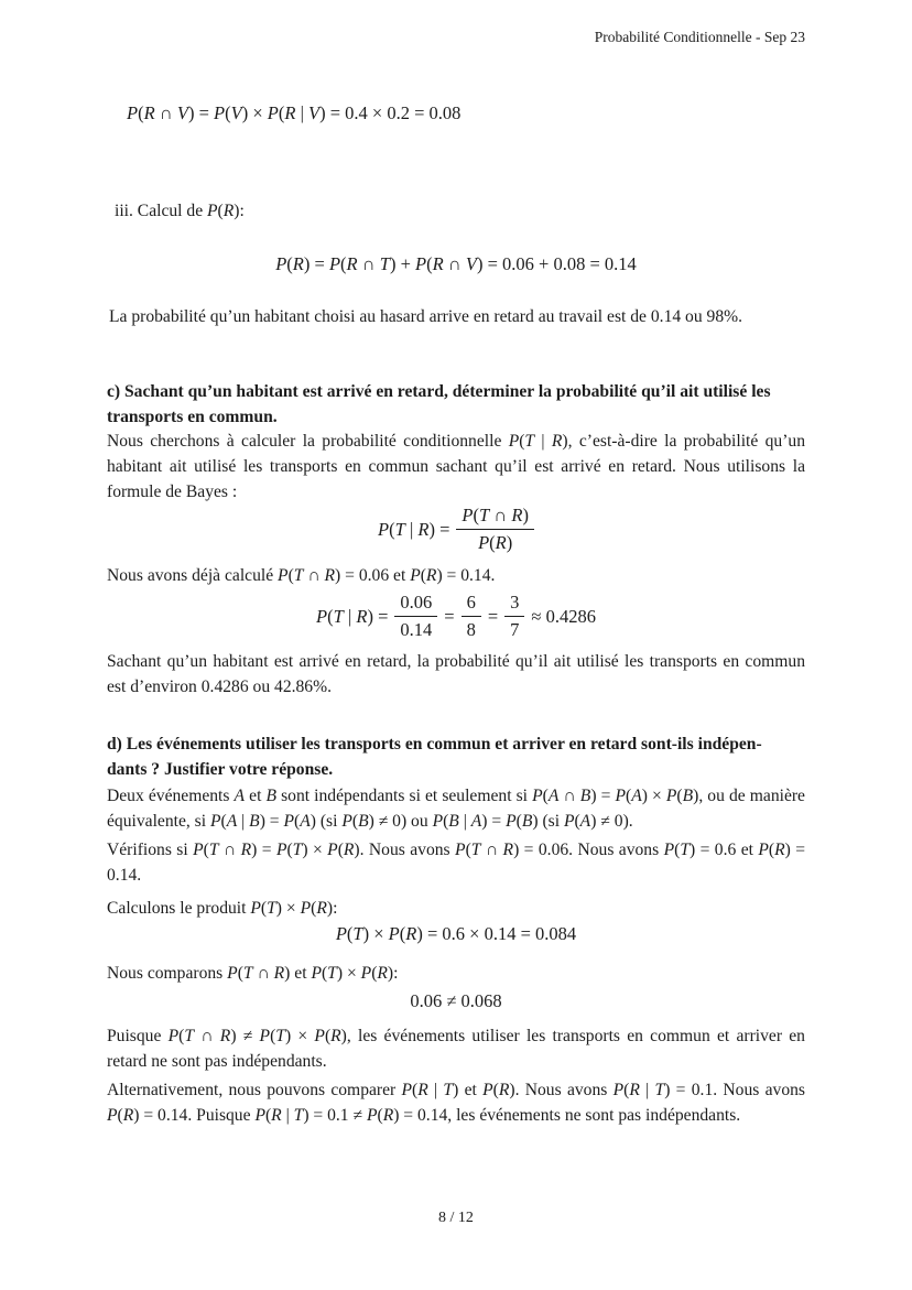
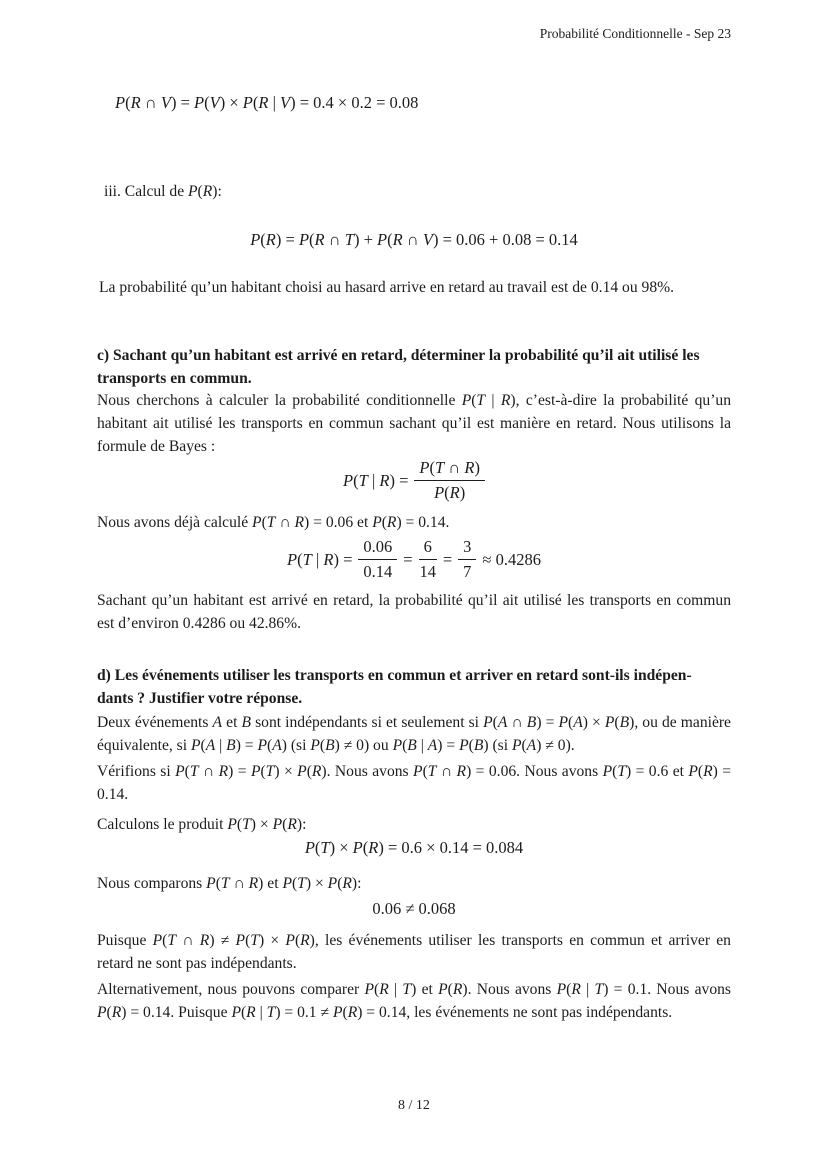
  Probabilité Conditionnelle - Sep 23
  P(R ∩ V) = P(V) × P(R | V) = 0.4 × 0.2 = 0.08
  iii. Calcul de P(R):
  P(R) = P(R ∩ T) + P(R ∩ V) = 0.06 + 0.08 = 0.14
  La probabilité qu’un habitant choisi au hasard arrive en retard au travail est de 0.14 ou 98%.
  c) Sachant qu’un habitant est arrivé en retard, déterminer la probabilité qu’il ait utilisé les
  transports en commun.
- Nous cherchons à calculer la probabilité conditionnelle P(T | R), c’est-à-dire la probabilité qu’un habitant ait utilisé les transports en commun sachant qu’il est arrivé en retard. Nous utilisons la formule de Bayes :
+ Nous cherchons à calculer la probabilité conditionnelle P(T | R), c’est-à-dire la probabilité qu’un habitant ait utilisé les transports en commun sachant qu’il est manière en retard. Nous utilisons la formule de Bayes :
  P(T | R) =
  P(T ∩ R)
  P(R)
  Nous avons déjà calculé P(T ∩ R) = 0.06 et P(R) = 0.14.
  P(T | R) =
  0.06
  0.14
  =
  6
- 8
+ 14
  =
  3
  7
  ≈ 0.4286
  Sachant qu’un habitant est arrivé en retard, la probabilité qu’il ait utilisé les transports en commun est d’environ 0.4286 ou 42.86%.
  d) Les événements utiliser les transports en commun et arriver en retard sont-ils indépen-
  dants ? Justifier votre réponse.
  Deux événements A et B sont indépendants si et seulement si P(A ∩ B) = P(A) × P(B), ou de manière équivalente, si P(A | B) = P(A) (si P(B) ≠ 0) ou P(B | A) = P(B) (si P(A) ≠ 0).
  Vérifions si P(T ∩ R) = P(T) × P(R). Nous avons P(T ∩ R) = 0.06. Nous avons P(T) = 0.6 et P(R) = 0.14.
  Calculons le produit P(T) × P(R):
  P(T) × P(R) = 0.6 × 0.14 = 0.084
  Nous comparons P(T ∩ R) et P(T) × P(R):
  0.06 ≠ 0.068
  Puisque P(T ∩ R) ≠ P(T) × P(R), les événements utiliser les transports en commun et arriver en retard ne sont pas indépendants.
  Alternativement, nous pouvons comparer P(R | T) et P(R). Nous avons P(R | T) = 0.1. Nous avons P(R) = 0.14. Puisque P(R | T) = 0.1 ≠ P(R) = 0.14, les événements ne sont pas indépendants.
  8 / 12
